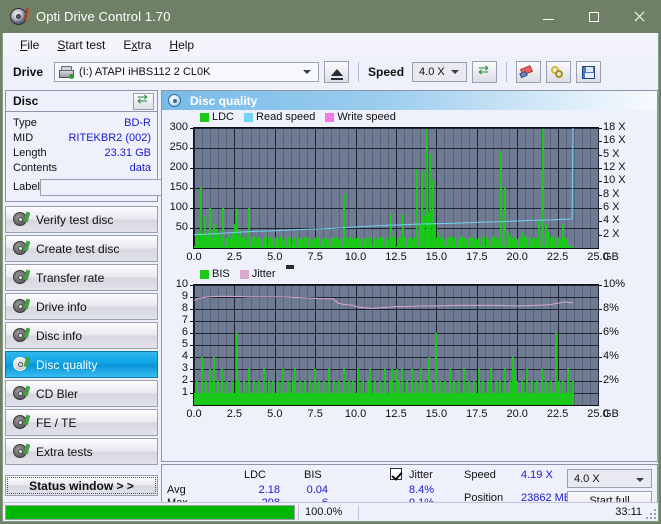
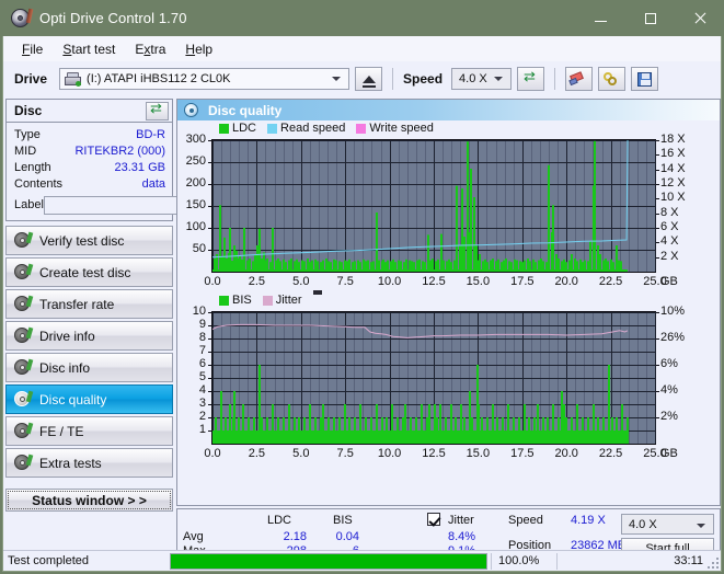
  Opti Drive Control 1.70
  File
  Start test
  Extra
  Help
  Drive
  (I:) ATAPI iHBS112 2 CL0K
  Speed
  4.0 X
  Disc
  Type
  BD-R
  MID
- RITEKBR2 (002)
+ RITEKBR2 (000)
  Length
  23.31 GB
  Contents
  data
  Label
  Verify test disc
  Create test disc
  Transfer rate
  Drive info
  Disc info
  Disc quality
- CD Bler
  FE / TE
  Extra tests
  Status window > >
  Disc quality
  LDC
  Read speed
  Write speed
  50
  100
  150
  200
  250
  300
  2 X
  4 X
  6 X
  8 X
  10 X
  12 X
- 5 X
+ 14 X
  16 X
  18 X
  0.0
  2.5
  5.0
  7.5
  10.0
  12.5
  15.0
  17.5
  20.0
  22.5
  25.0
  GB
  BIS
  Jitter
  1
  2
  3
  4
  5
  6
  7
  8
  9
  10
  2%
  4%
  6%
- 8%
+ 26%
  10%
  0.0
  2.5
  5.0
  7.5
  10.0
  12.5
  15.0
  17.5
  20.0
  22.5
  25.0
  GB
  LDC
  BIS
  Avg
  2.18
  0.04
  Jitter
  8.4%
  Speed
  4.19 X
  Position
  23862 M
  4.0 X
  Start full
+ Test completed
  100.0%
  33:11
